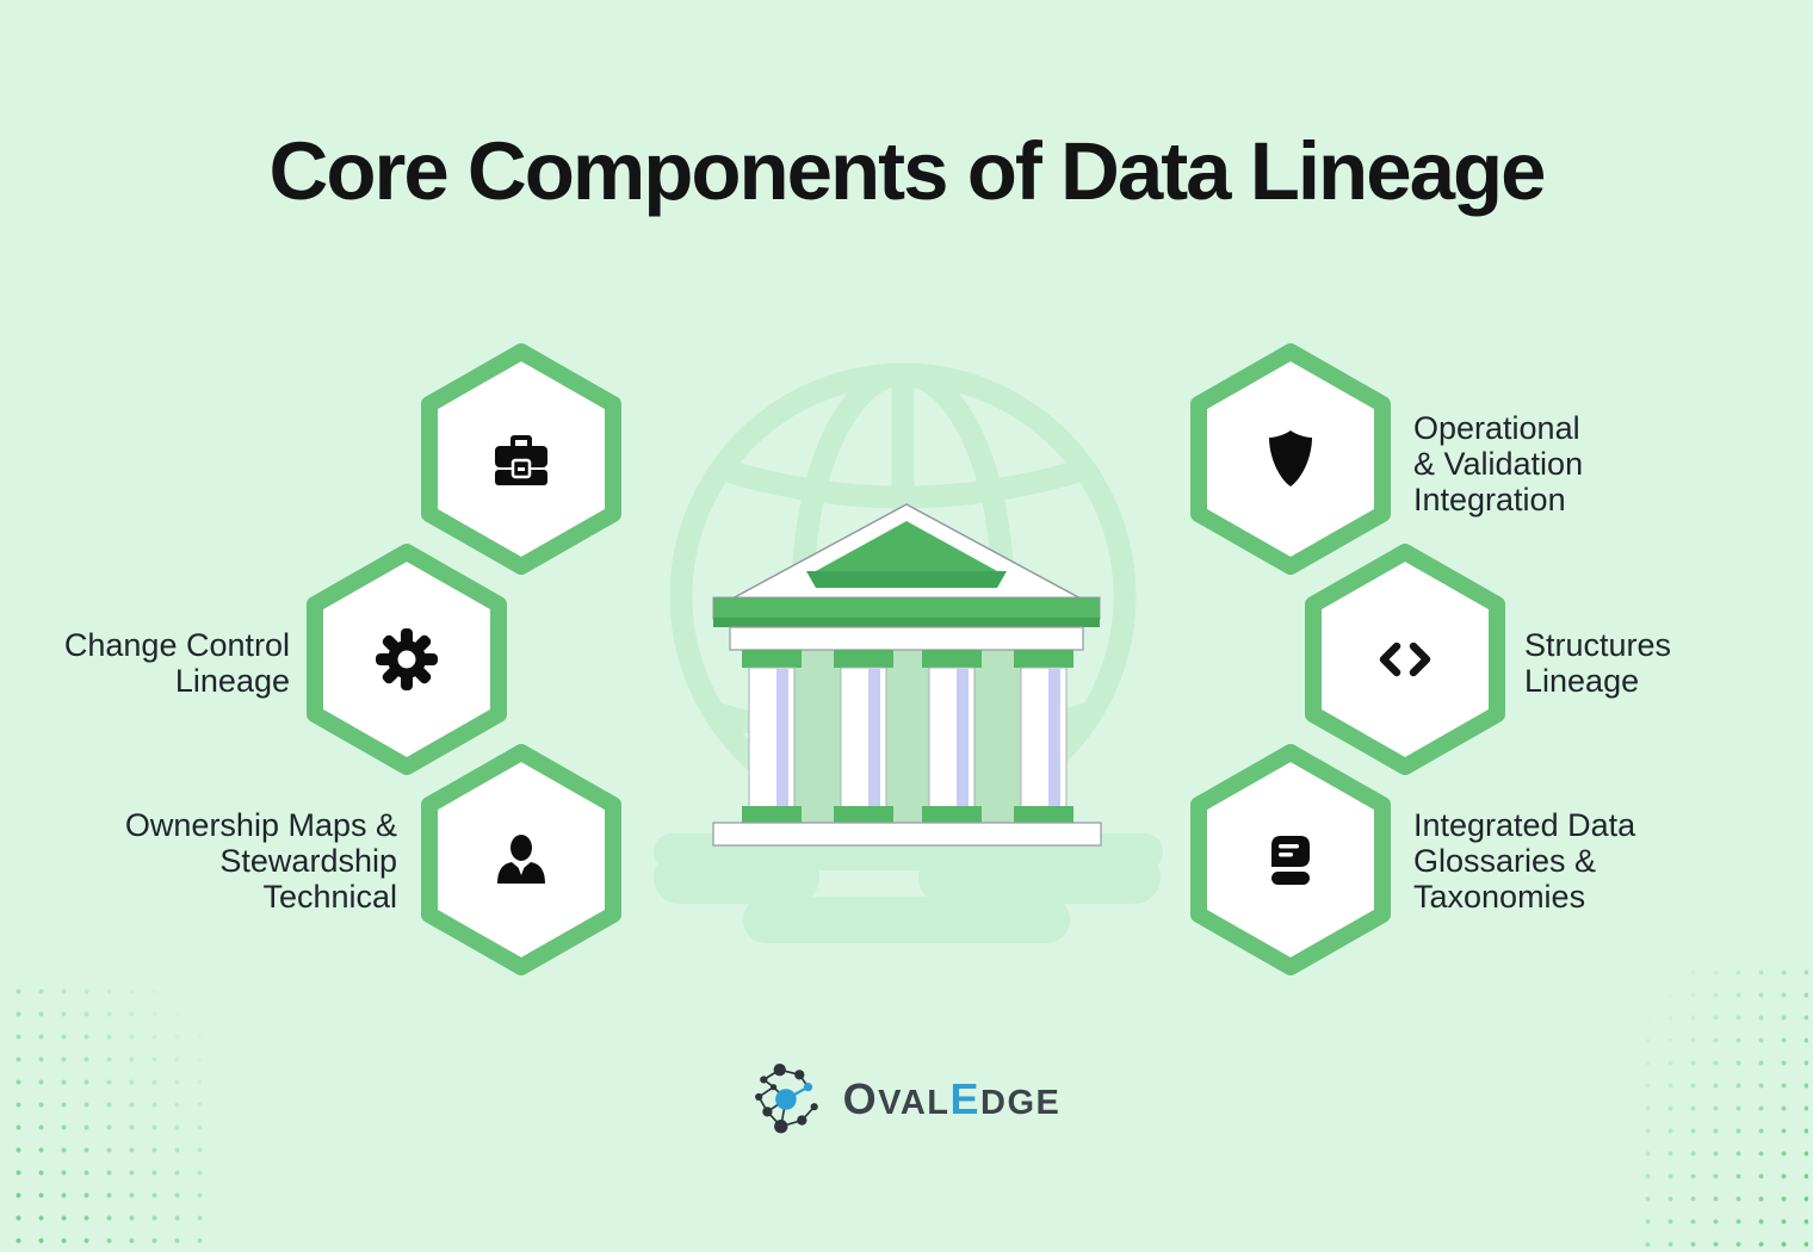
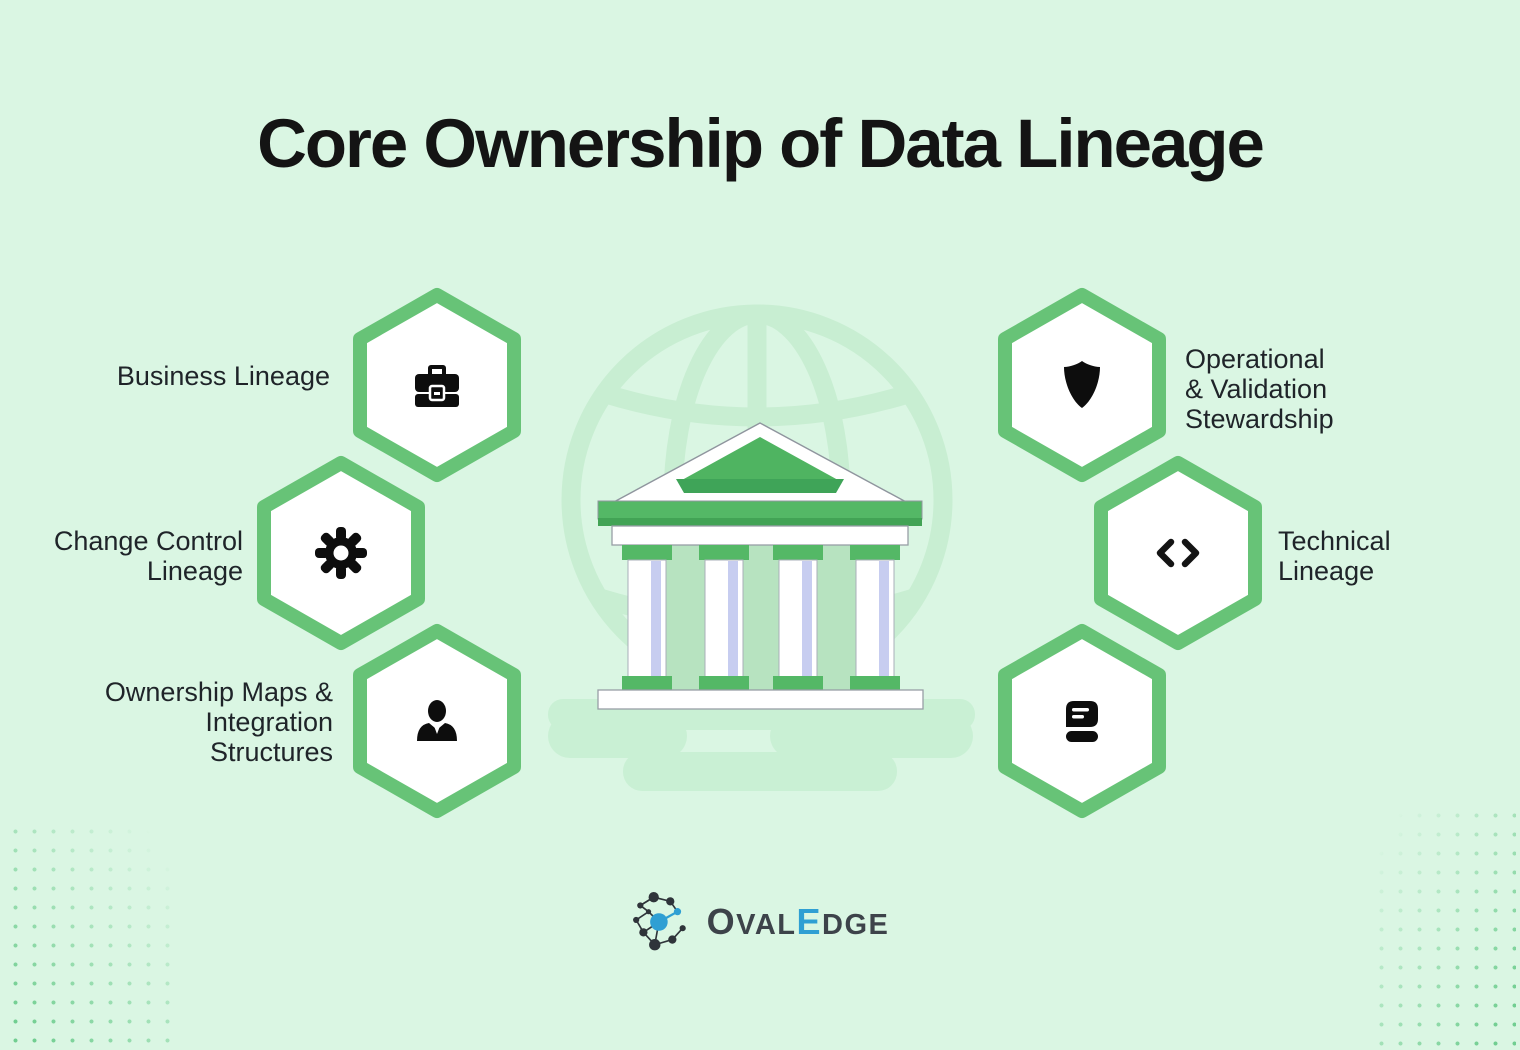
- Core Components of Data Lineage
+ Core Ownership of Data Lineage
+ Business Lineage
  Change Control
  Lineage
  Ownership Maps &
- Stewardship
+ Integration
- Technical
+ Structures
  Operational
  & Validation
- Integration
+ Stewardship
- Structures
+ Technical
  Lineage
- Integrated Data
- Glossaries &
- Taxonomies
  O
  VAL
  E
  DGE
